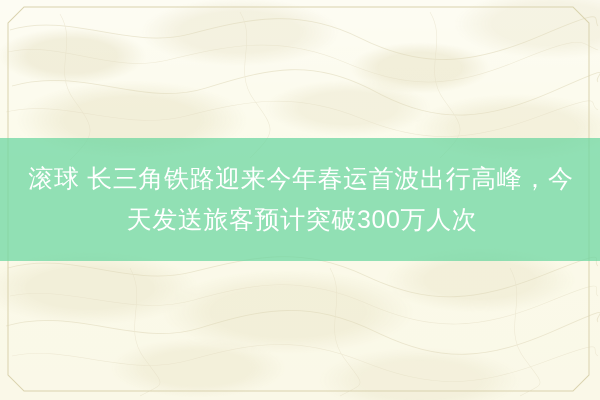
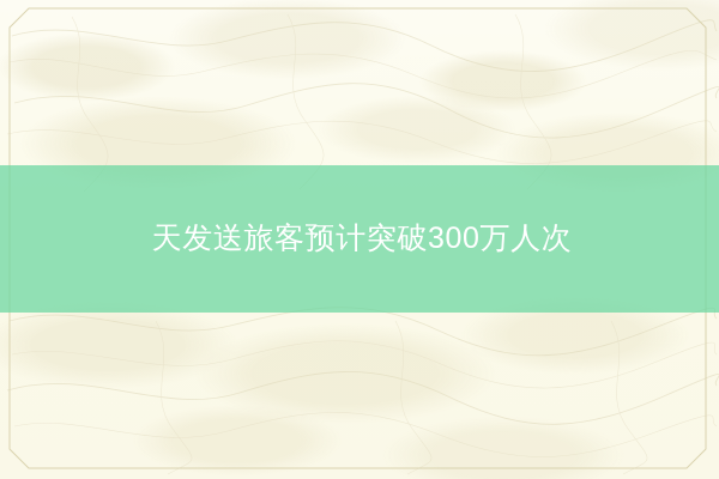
- 滚球 长三角铁路迎来今年春运首波出行高峰，今
  天发送旅客预计突破300万人次
